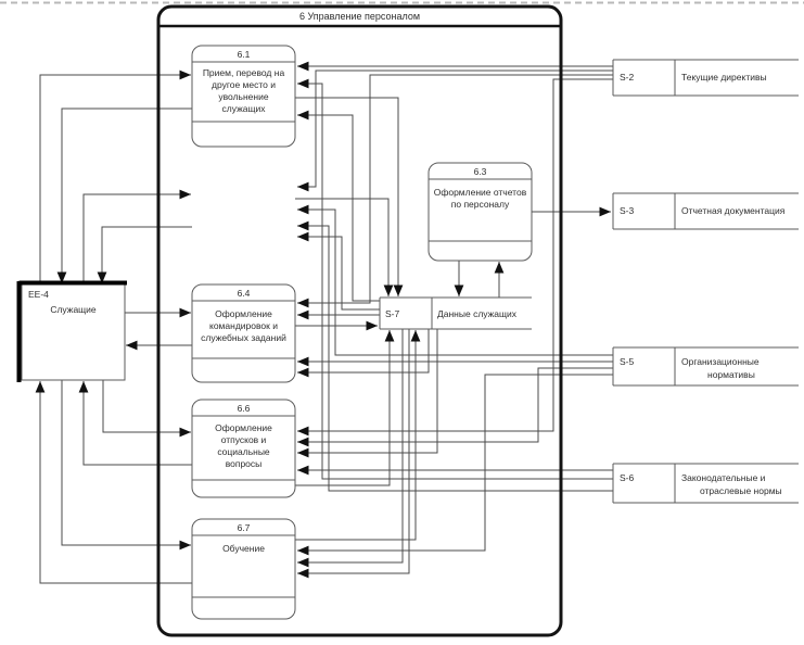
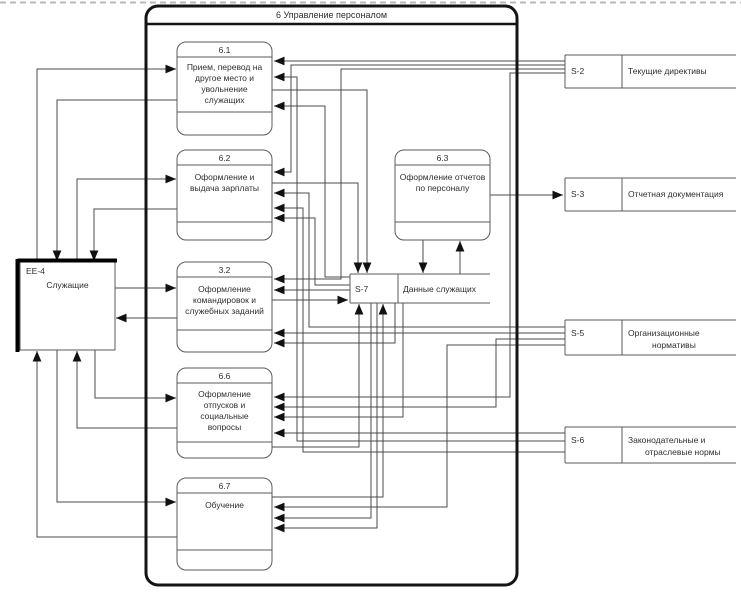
  6.1
  Прием, перевод на
  другое место и
  увольнение
  служащих
+ 6.2
+ Оформление и
+ выдача зарплаты
  6.3
  Оформление отчетов
  по персоналу
- 6.4
+ 3.2
  Оформление
  командировок и
  служебных заданий
  6.6
  Оформление
  отпусков и
  социальные
  вопросы
  6.7
  Обучение
  EE-4
  Служащие
  S-7
  Данные служащих
  S-2
  Текущие директивы
  S-3
  Отчетная документация
  S-5
  Организационные
  нормативы
  S-6
  Законодательные и
  отраслевые нормы
  6 Управление персоналом
